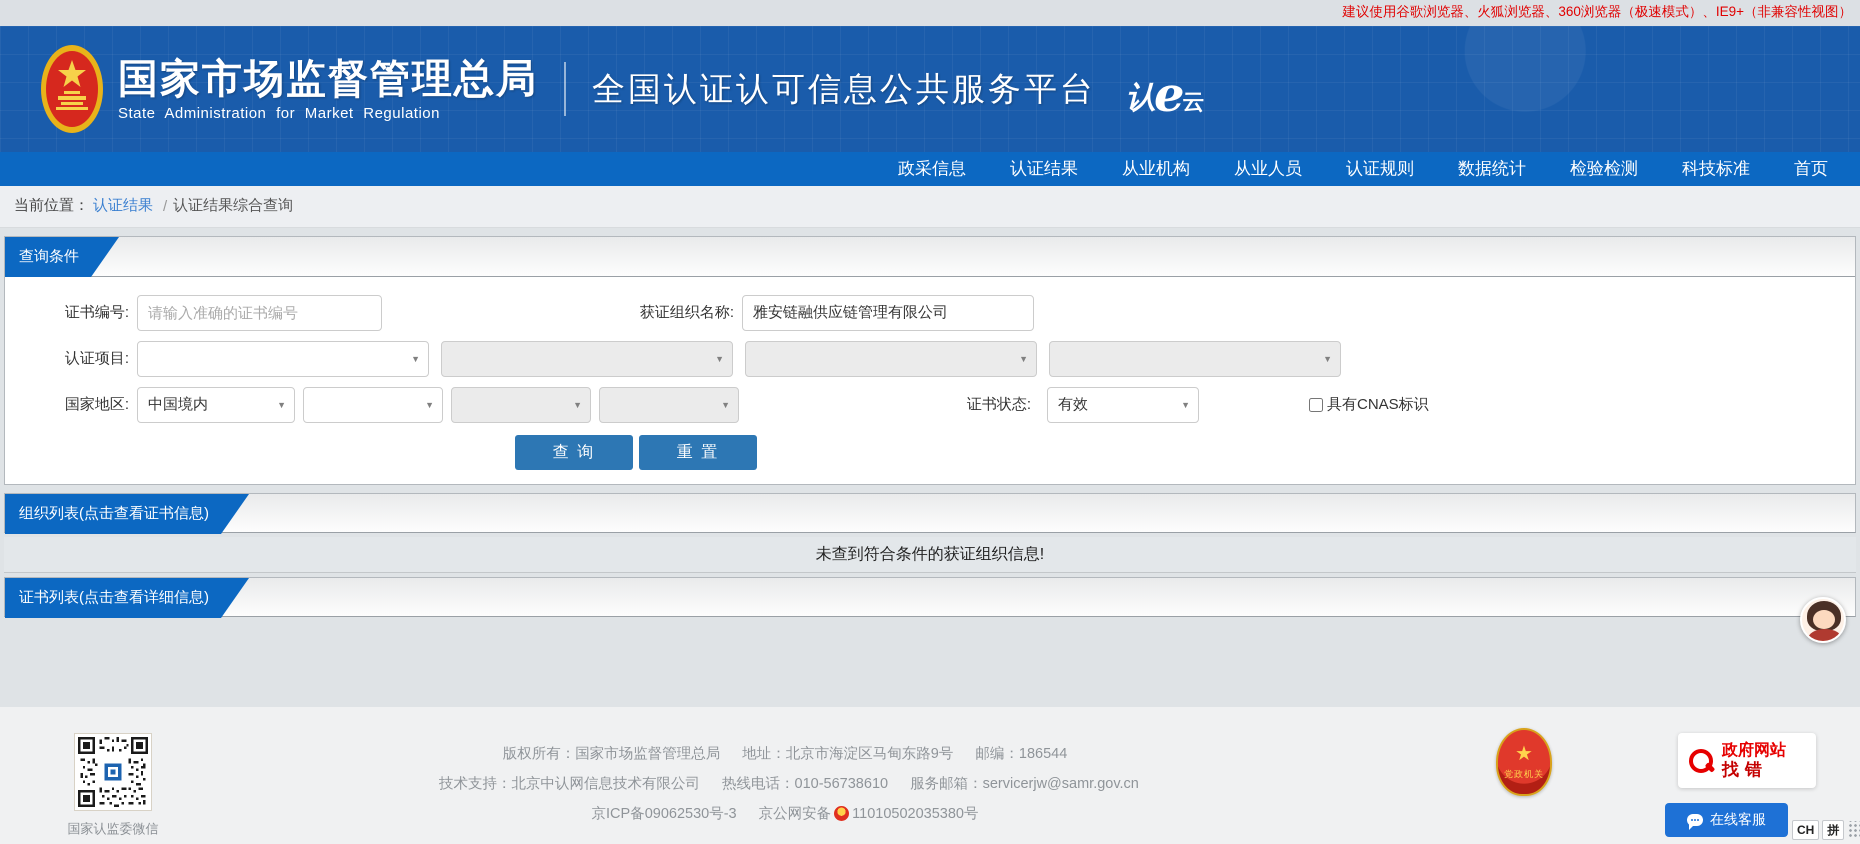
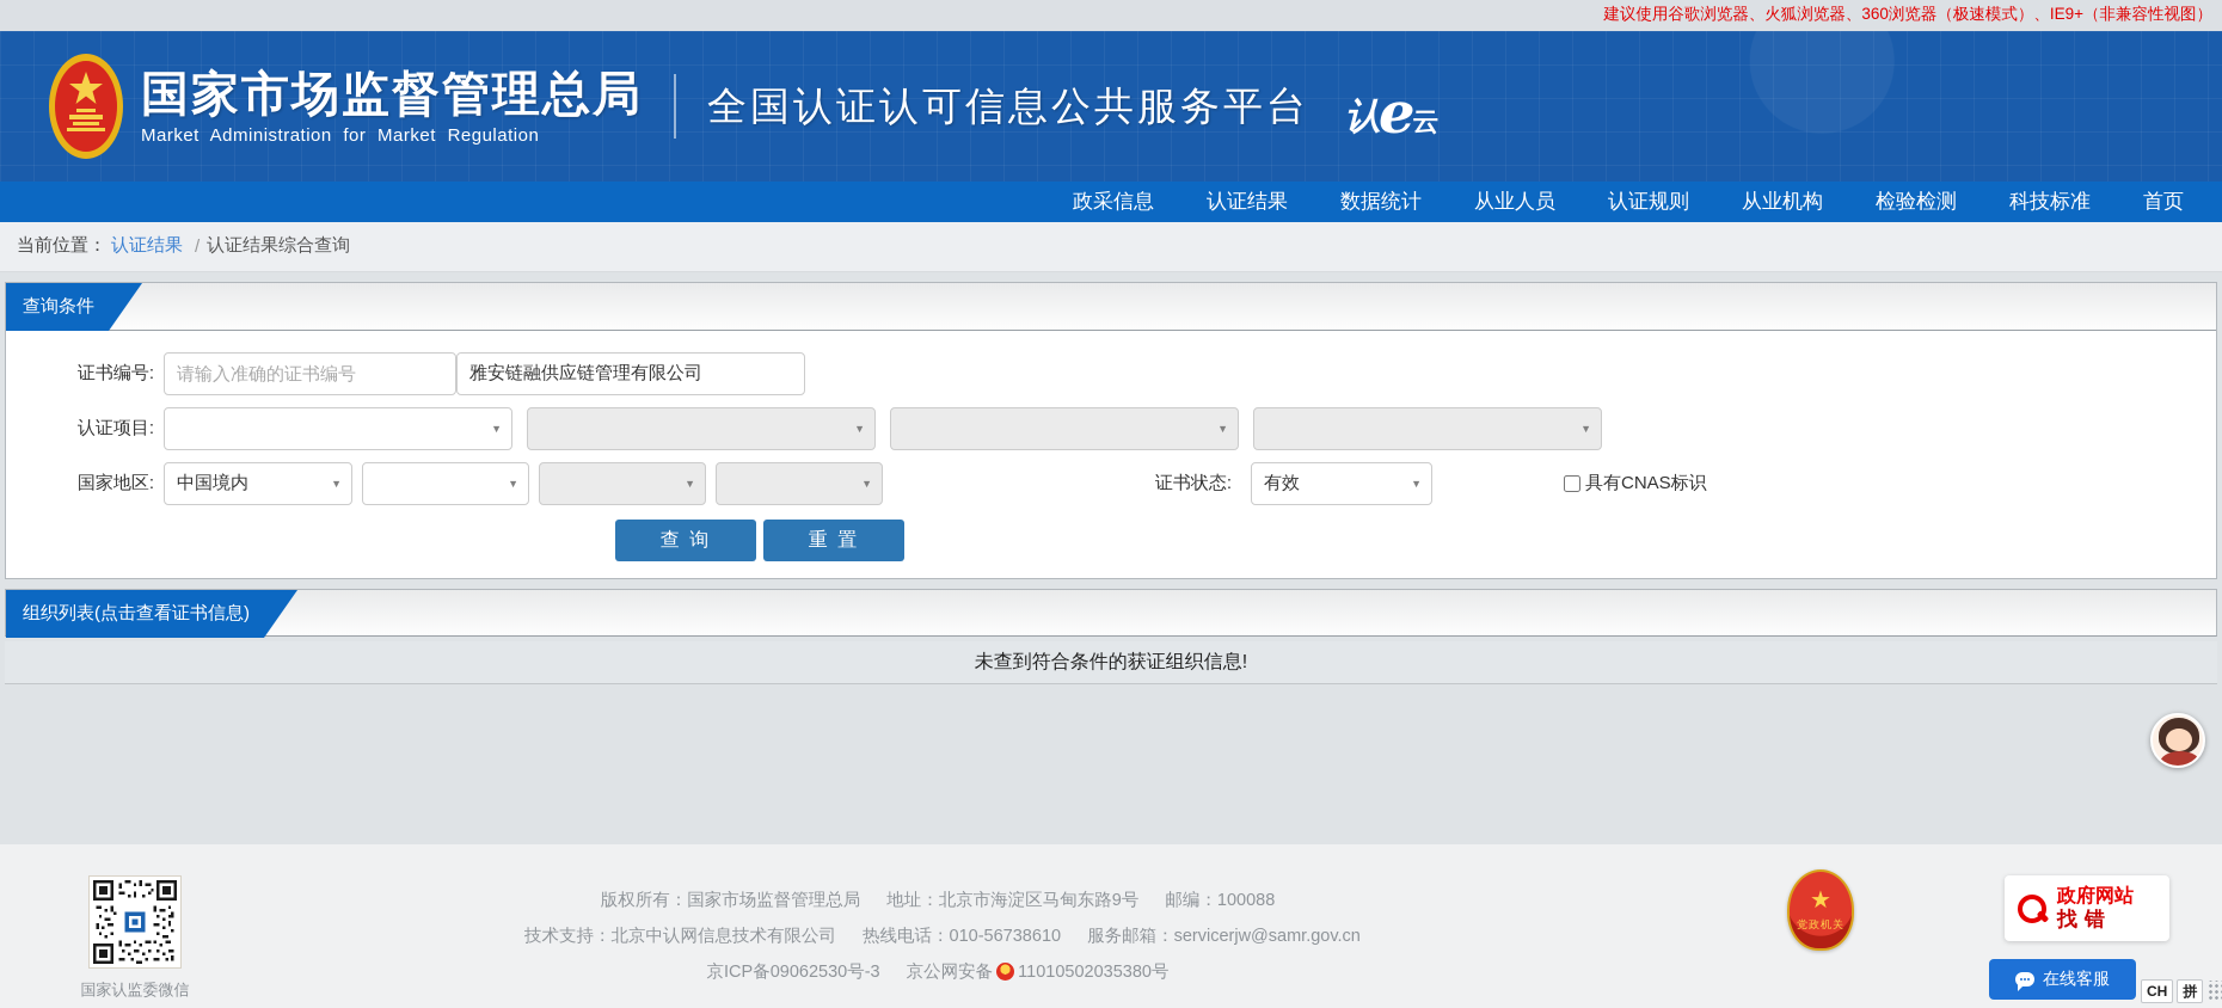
  建议使用谷歌浏览器、火狐浏览器、360浏览器（极速模式）、IE9+（非兼容性视图）
  国家市场监督管理总局
- State Administration for Market Regulation
+ Market Administration for Market Regulation
  全国认证认可信息公共服务平台
  认
  e
  云
  政采信息
  认证结果
- 从业机构
+ 数据统计
  从业人员
  认证规则
- 数据统计
+ 从业机构
  检验检测
  科技标准
  首页
  当前位置：
  认证结果
  /
  认证结果综合查询
  查询条件
  证书编号:
  请输入准确的证书编号
- 获证组织名称:
  雅安链融供应链管理有限公司
  认证项目:
  ▼
  ▼
  ▼
  ▼
  国家地区:
  中国境内
  ▼
  ▼
  ▼
  ▼
  证书状态:
  有效
  ▼
  具有CNAS标识
  查 询
  重 置
  组织列表(点击查看证书信息)
  未查到符合条件的获证组织信息!
- 证书列表(点击查看详细信息)
  国家认监委微信
- 版权所有：国家市场监督管理总局 地址：北京市海淀区马甸东路9号 邮编：186544
+ 版权所有：国家市场监督管理总局 地址：北京市海淀区马甸东路9号 邮编：100088
  技术支持：北京中认网信息技术有限公司 热线电话：010-56738610 服务邮箱：servicerjw@samr.gov.cn
  京ICP备09062530号-3 京公网安备 11010502035380号
  ★
  党政机关
  政府网站
  找错
  在线客服
  CH
  拼
